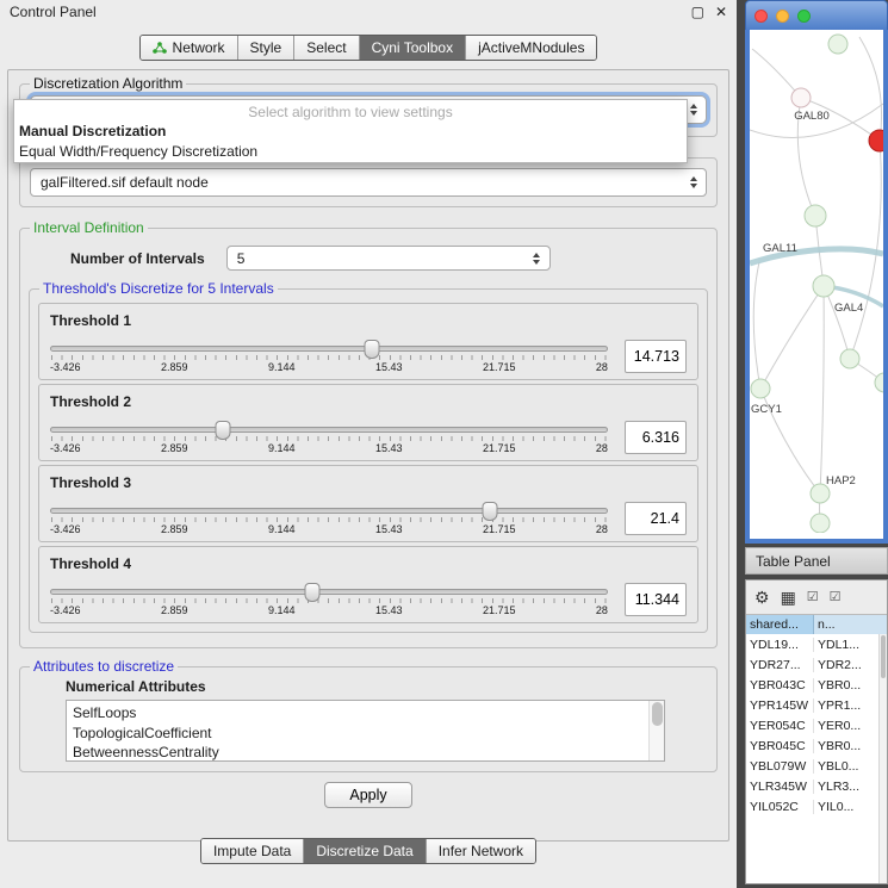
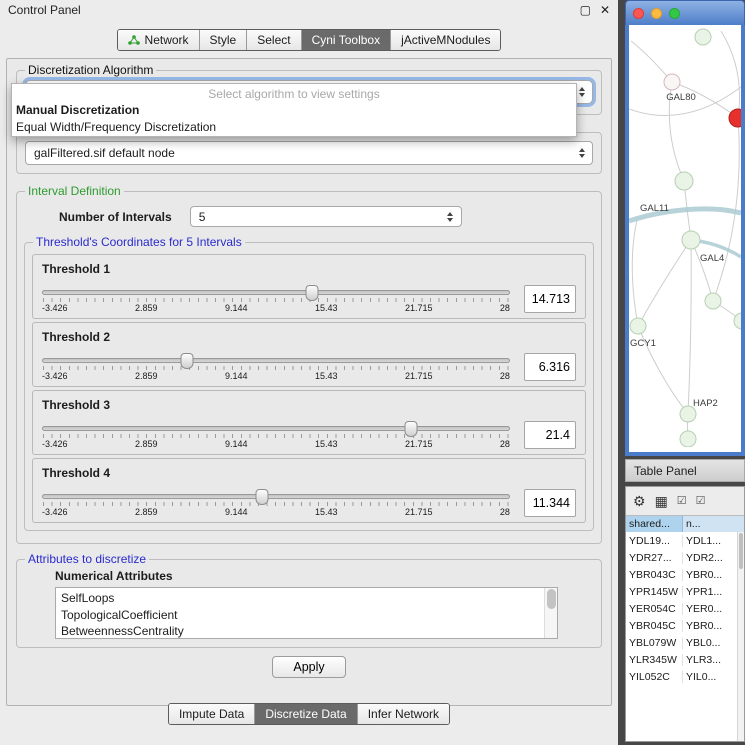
  Control Panel
  ▢
  ✕
  Network
  Style
  Select
  Cyni Toolbox
  jActiveMNodules
  Discretization Algorithm
  Select algorithm to view settings
  Manual Discretization
  Equal Width/Frequency Discretization
  galFiltered.sif default node
  Interval Definition
  Number of Intervals
  5
- Threshold's Discretize for 5 Intervals
+ Threshold's Coordinates for 5 Intervals
  Threshold 1
  -3.426
  2.859
  9.144
  15.43
  21.715
  28
  14.713
  Threshold 2
  -3.426
  2.859
  9.144
  15.43
  21.715
  28
  6.316
  Threshold 3
  -3.426
  2.859
  9.144
  15.43
  21.715
  28
  21.4
  Threshold 4
  -3.426
  2.859
  9.144
  15.43
  21.715
  28
  11.344
  Attributes to discretize
  Numerical Attributes
  SelfLoops
  TopologicalCoefficient
  BetweennessCentrality
  Apply
  Impute Data
  Discretize Data
  Infer Network
  GAL80
  GAL11
  GAL4
  GCY1
  HAP2
  Table Panel
  ⚙
  ▦
  ☑
  ☑
  shared...
  n...
  YDL19...
  YDL1...
  YDR27...
  YDR2...
  YBR043C
  YBR0...
  YPR145W
  YPR1...
  YER054C
  YER0...
  YBR045C
  YBR0...
  YBL079W
  YBL0...
  YLR345W
  YLR3...
  YIL052C
  YIL0...
